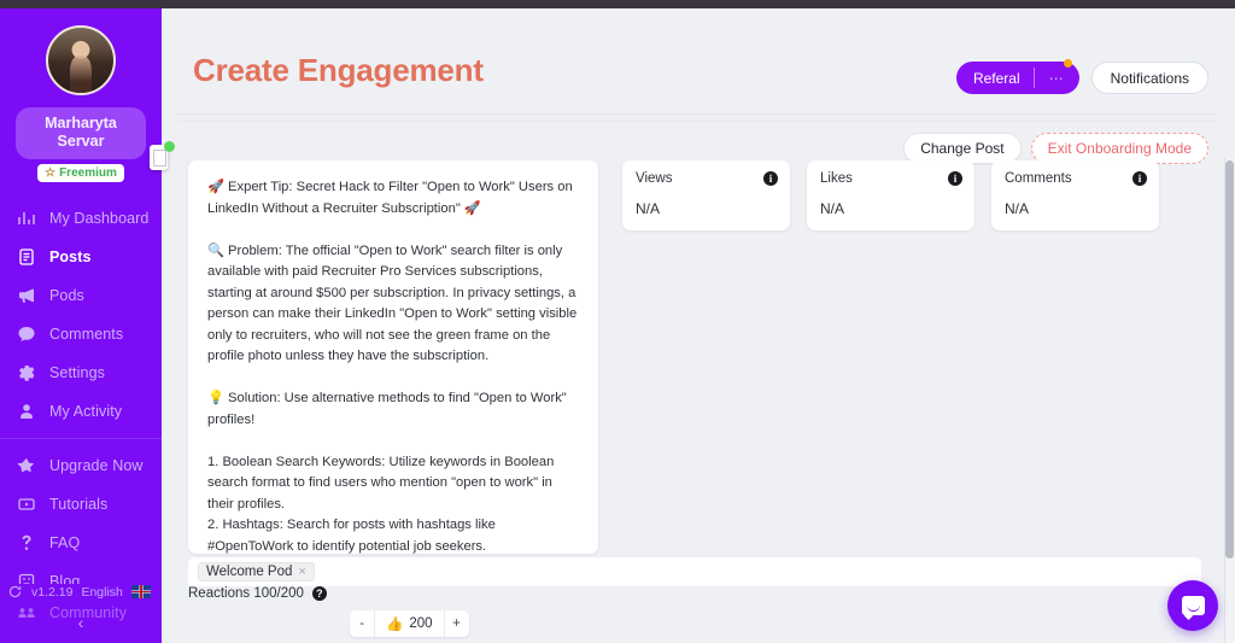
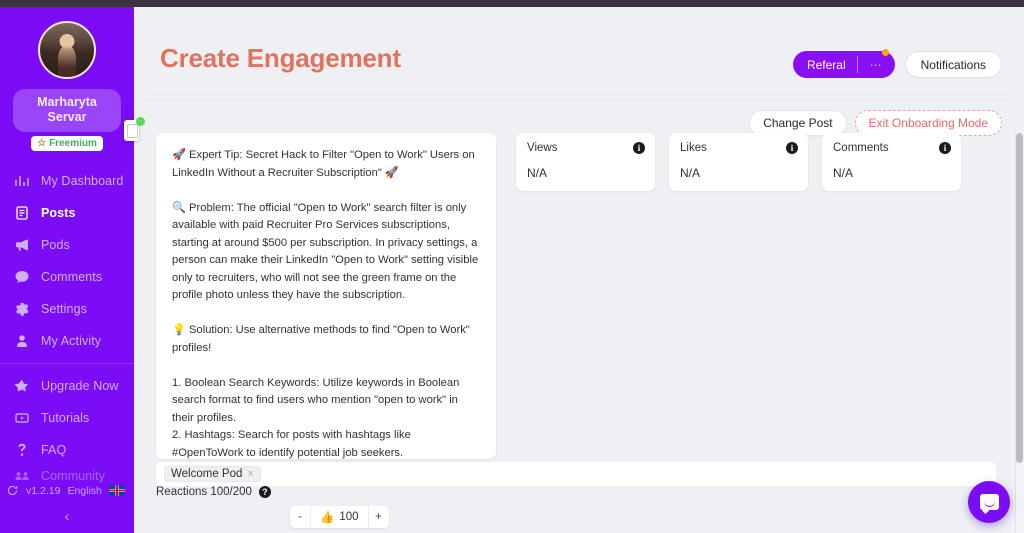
  Marharyta Servar
  ☆
  Freemium
  My Dashboard
  Posts
  Pods
  Comments
  Settings
  My Activity
  Upgrade Now
  Tutorials
  FAQ
- Blog
  Community
  v1.2.19
  English
  ‹
  Create Engagement
  Referal
  ⋯
  Notifications
  Change Post
  Exit Onboarding Mode
  🚀 Expert Tip: Secret Hack to Filter "Open to Work" Users on LinkedIn Without a Recruiter Subscription" 🚀
  🔍 Problem: The official "Open to Work" search filter is only available with paid Recruiter Pro Services subscriptions, starting at around $500 per subscription. In privacy settings, a person can make their LinkedIn "Open to Work" setting visible only to recruiters, who will not see the green frame on the profile photo unless they have the subscription.
  💡 Solution: Use alternative methods to find "Open to Work" profiles!
  1. Boolean Search Keywords: Utilize keywords in Boolean search format to find users who mention "open to work" in their profiles.
  2. Hashtags: Search for posts with hashtags like #OpenToWork to identify potential job seekers.
  Views
  N/A
  i
  Likes
  N/A
  i
  Comments
  N/A
  i
  Welcome Pod
  ×
  Reactions 100/200
  ?
  -
  👍
- 200
+ 100
  +
